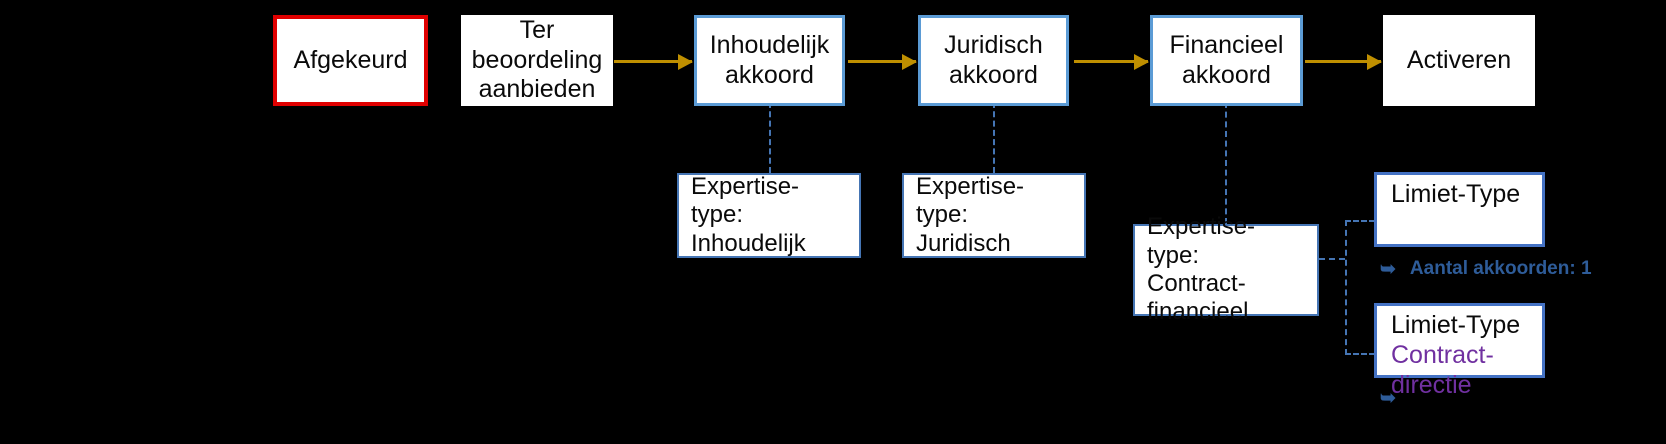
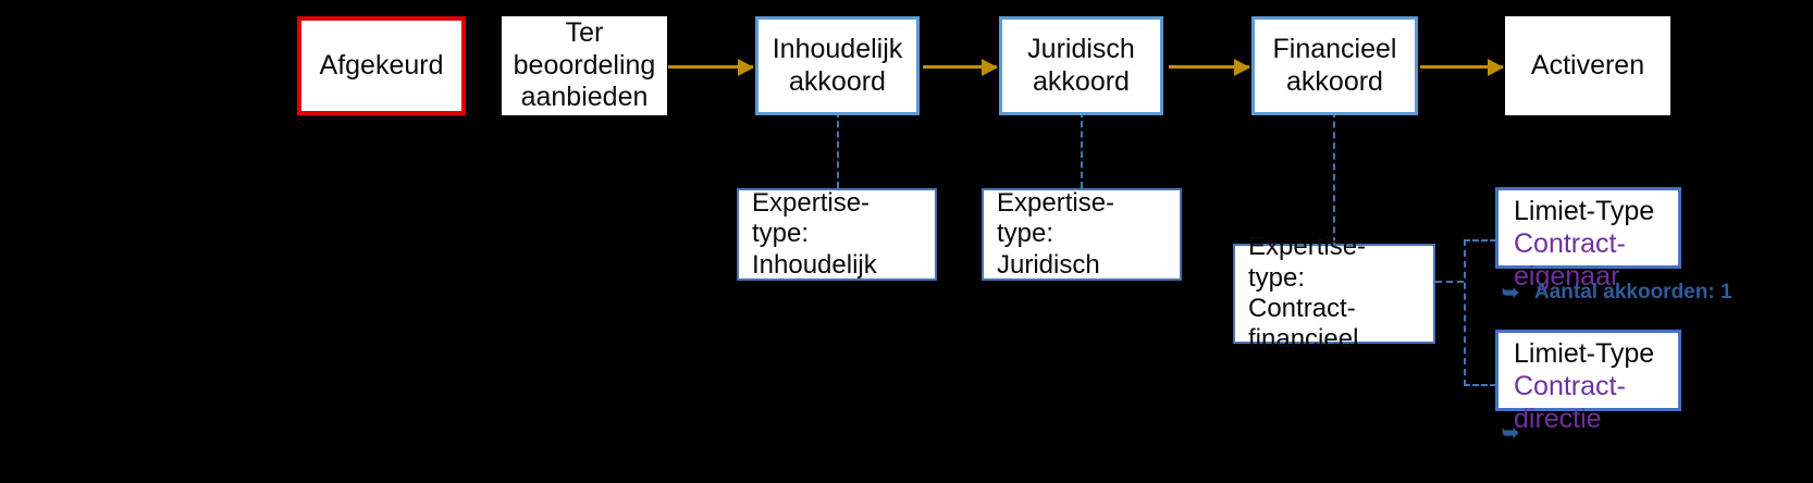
  Afgekeurd
  Ter
  beoordeling
  aanbieden
  Inhoudelijk
  akkoord
  Juridisch
  akkoord
  Financieel
  akkoord
  Activeren
  Expertise-type:
  Inhoudelijk
  Expertise-type:
  Juridisch
  Expertise-type:
  Contract-
  financieel
  Limiet-Type
+ Contract-eigenaar
  ➥
  Aantal akkoorden: 1
  Limiet-Type
  Contract-directie
  ➥
